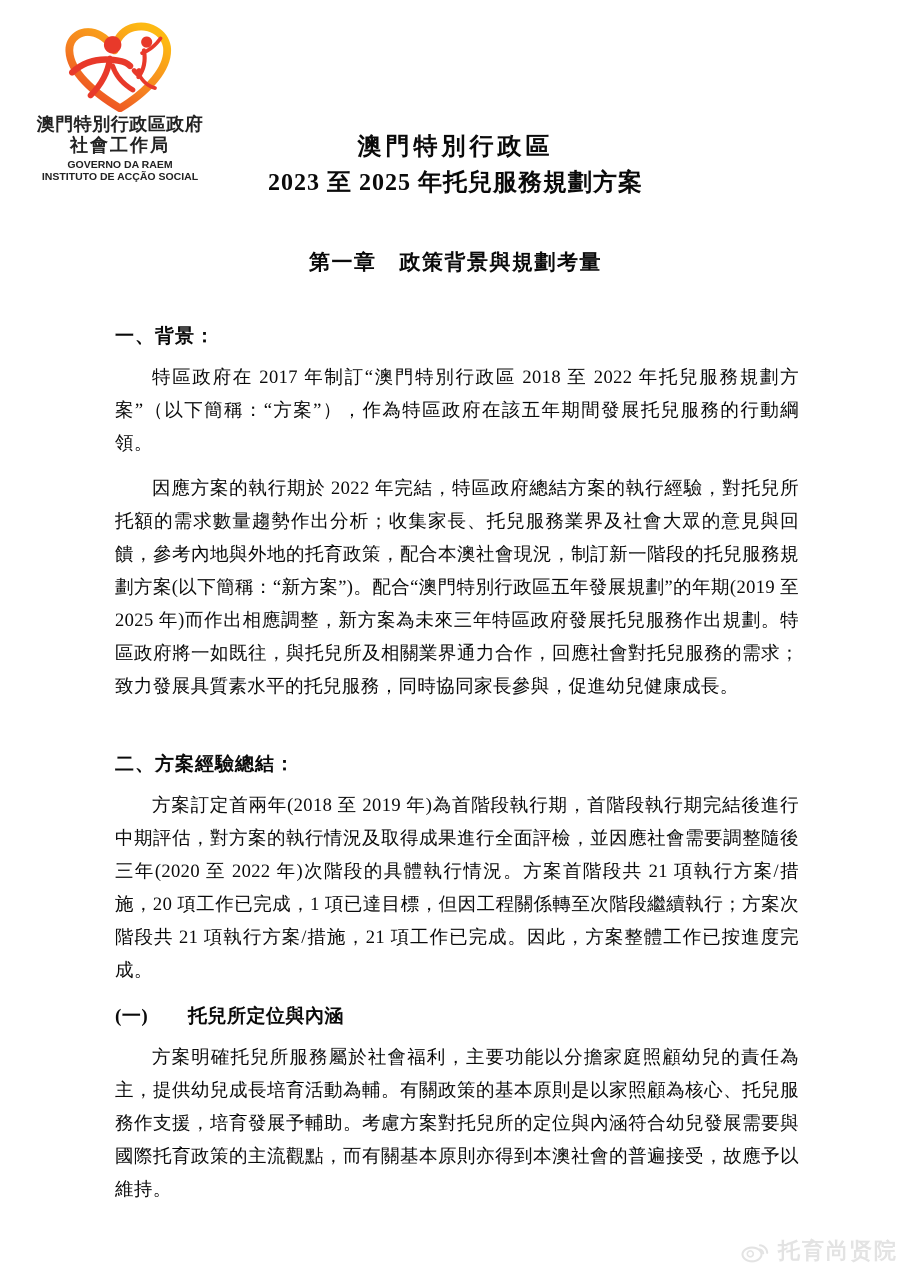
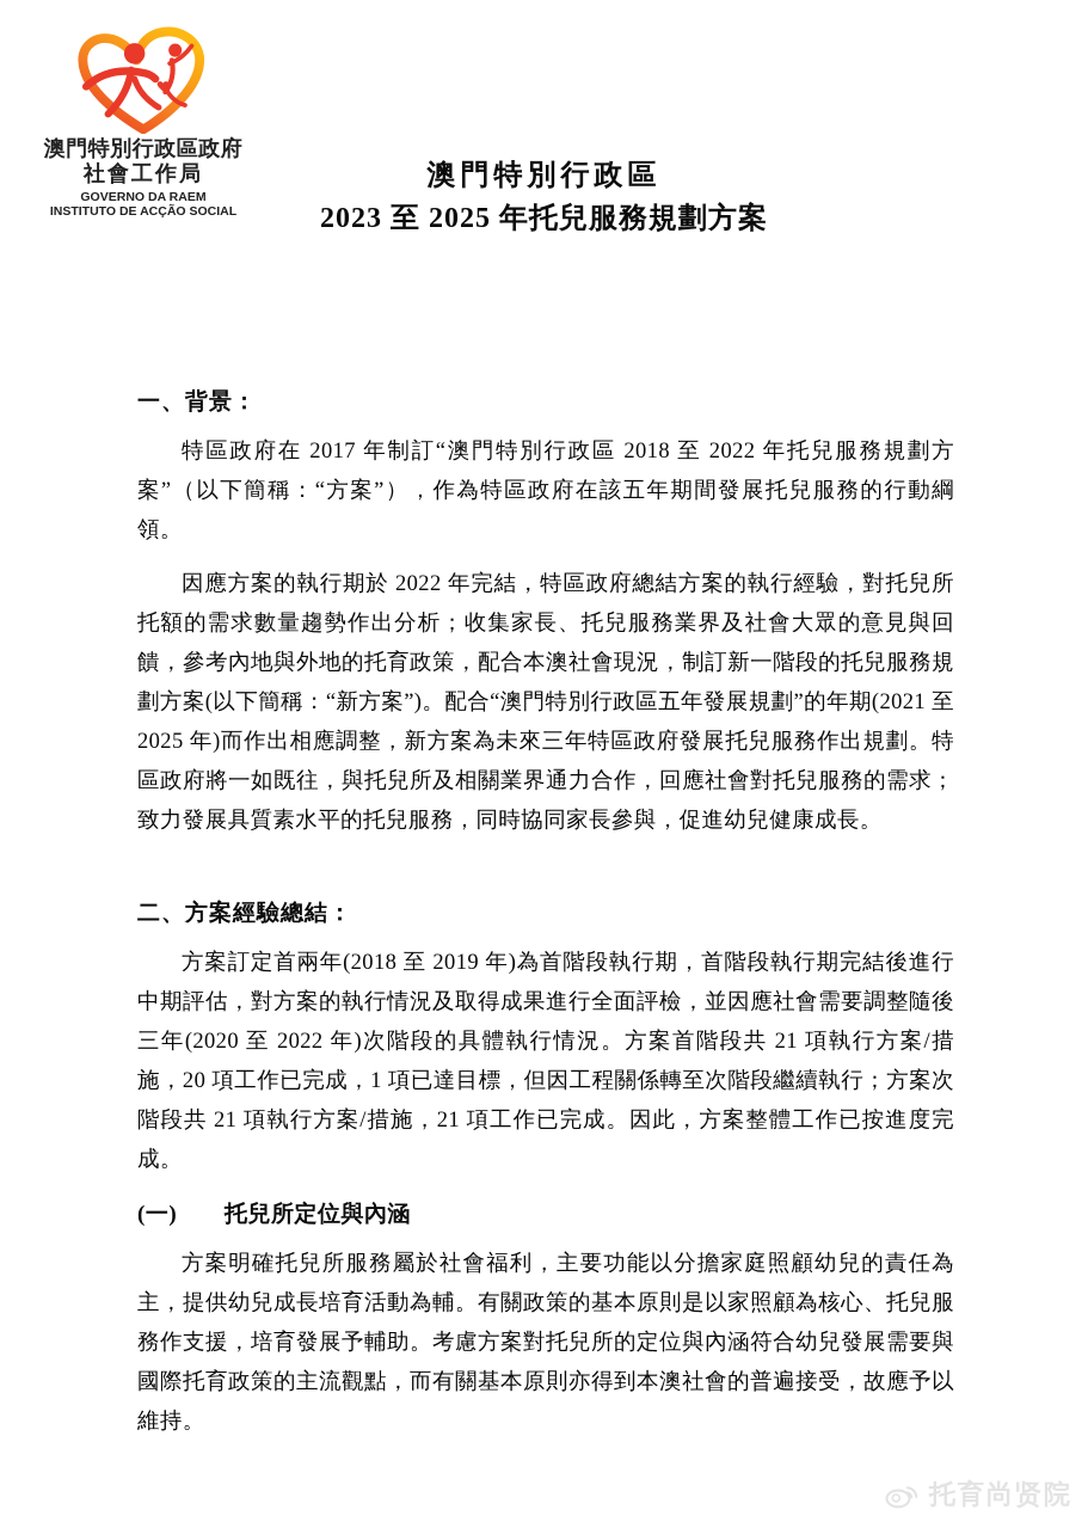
  澳門特別行政區政府
  社會工作局
  GOVERNO DA RAEM
  INSTITUTO DE ACÇÃO SOCIAL
  澳門特別行政區
  2023 至 2025 年托兒服務規劃方案
- 第一章 政策背景與規劃考量
  一、背景：
  特區政府在 2017 年制訂“澳門特別行政區 2018 至 2022 年托兒服務規劃方案”（以下簡稱：“方案”），作為特區政府在該五年期間發展托兒服務的行動綱領。
- 因應方案的執行期於 2022 年完結，特區政府總結方案的執行經驗，對托兒所托額的需求數量趨勢作出分析；收集家長、托兒服務業界及社會大眾的意見與回饋，參考內地與外地的托育政策，配合本澳社會現況，制訂新一階段的托兒服務規劃方案(以下簡稱：“新方案”)。配合“澳門特別行政區五年發展規劃”的年期(2019 至 2025 年)而作出相應調整，新方案為未來三年特區政府發展托兒服務作出規劃。特區政府將一如既往，與托兒所及相關業界通力合作，回應社會對托兒服務的需求；致力發展具質素水平的托兒服務，同時協同家長參與，促進幼兒健康成長。
+ 因應方案的執行期於 2022 年完結，特區政府總結方案的執行經驗，對托兒所托額的需求數量趨勢作出分析；收集家長、托兒服務業界及社會大眾的意見與回饋，參考內地與外地的托育政策，配合本澳社會現況，制訂新一階段的托兒服務規劃方案(以下簡稱：“新方案”)。配合“澳門特別行政區五年發展規劃”的年期(2021 至 2025 年)而作出相應調整，新方案為未來三年特區政府發展托兒服務作出規劃。特區政府將一如既往，與托兒所及相關業界通力合作，回應社會對托兒服務的需求；致力發展具質素水平的托兒服務，同時協同家長參與，促進幼兒健康成長。
  二、方案經驗總結：
  方案訂定首兩年(2018 至 2019 年)為首階段執行期，首階段執行期完結後進行中期評估，對方案的執行情況及取得成果進行全面評檢，並因應社會需要調整隨後三年(2020 至 2022 年)次階段的具體執行情況。方案首階段共 21 項執行方案/措施，20 項工作已完成，1 項已達目標，但因工程關係轉至次階段繼續執行；方案次階段共 21 項執行方案/措施，21 項工作已完成。因此，方案整體工作已按進度完成。
  (一) 托兒所定位與內涵
  方案明確托兒所服務屬於社會福利，主要功能以分擔家庭照顧幼兒的責任為主，提供幼兒成長培育活動為輔。有關政策的基本原則是以家照顧為核心、托兒服務作支援，培育發展予輔助。考慮方案對托兒所的定位與內涵符合幼兒發展需要與國際托育政策的主流觀點，而有關基本原則亦得到本澳社會的普遍接受，故應予以維持。
  托育尚贤院
